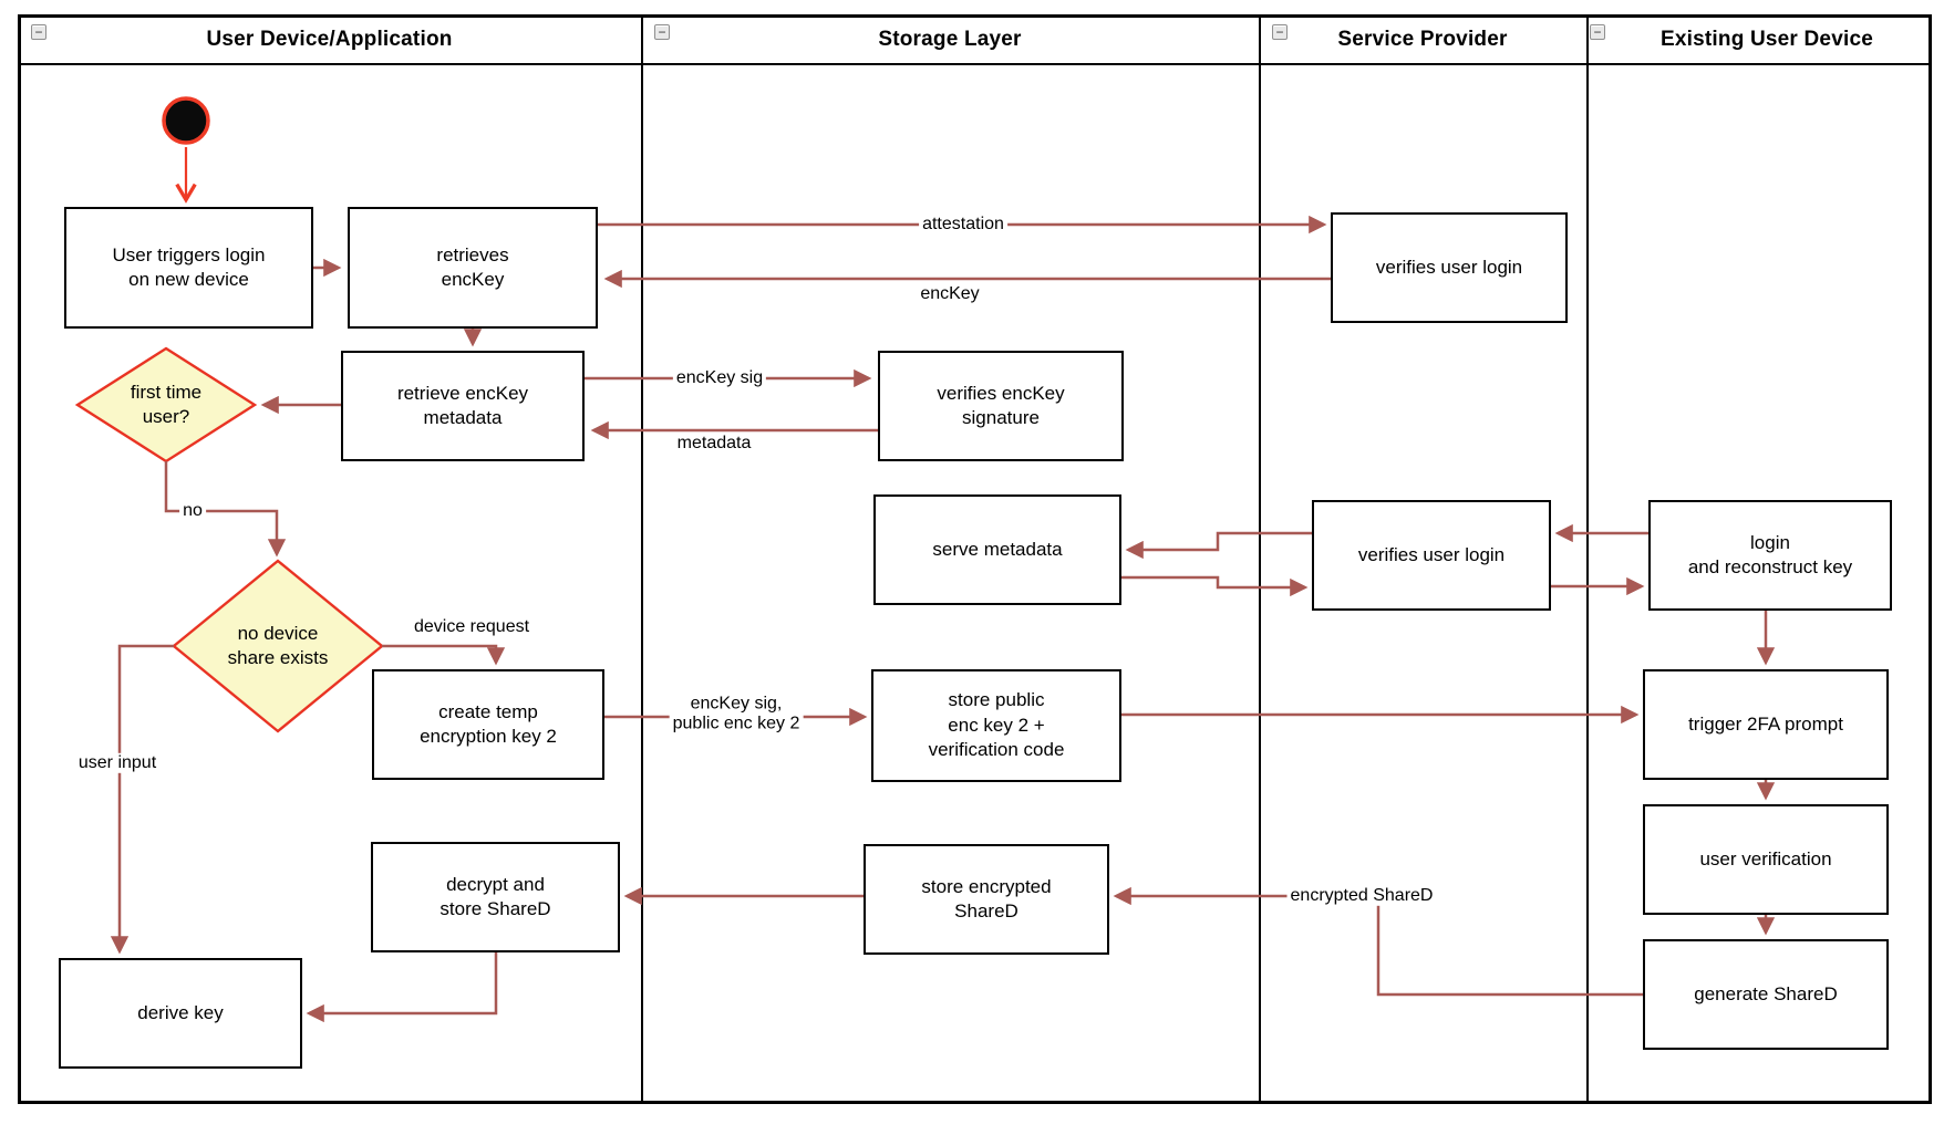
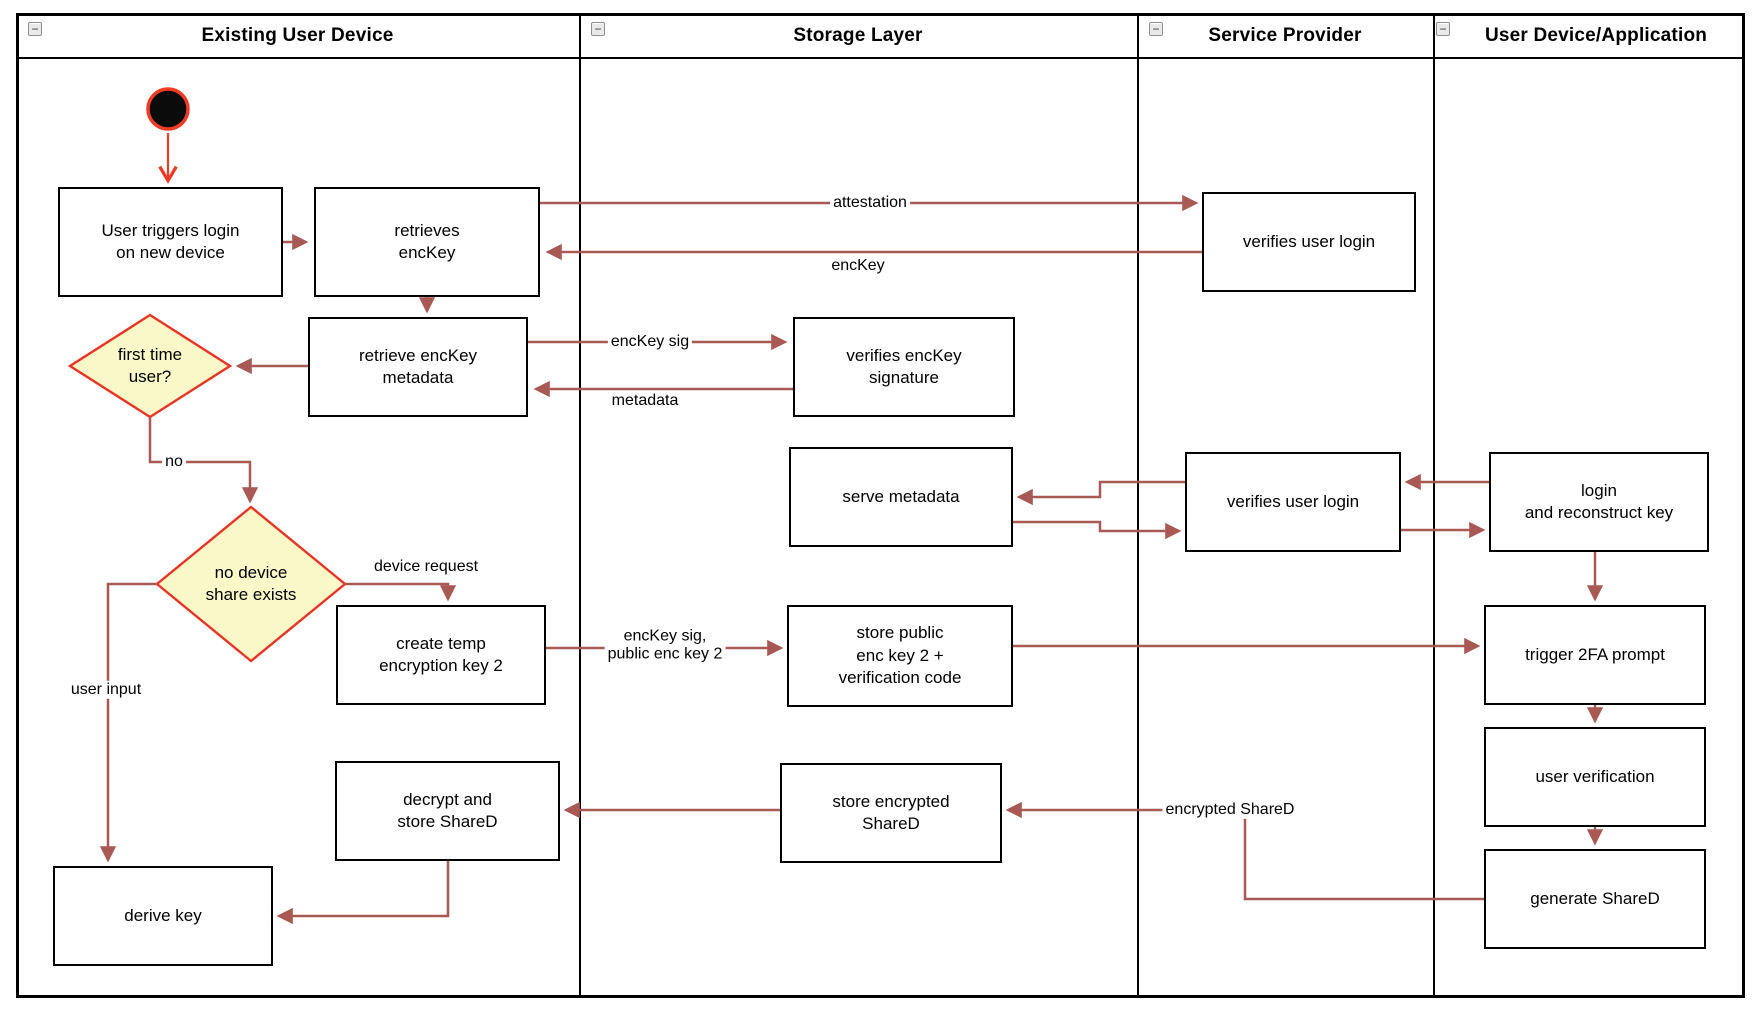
- User Device/Application
+ Existing User Device
  Storage Layer
  Service Provider
- Existing User Device
+ User Device/Application
  −
  −
  −
  −
  User triggers login
  on new device
  retrieves
  encKey
  retrieve encKey
  metadata
  first time
  user?
  no device
  share exists
  create temp
  encryption key 2
  decrypt and
  store ShareD
  derive key
  verifies encKey
  signature
  serve metadata
  store public
  enc key 2 +
  verification code
  store encrypted
  ShareD
  verifies user login
  verifies user login
  login
  and reconstruct key
  trigger 2FA prompt
  user verification
  generate ShareD
  attestation
  encKey
  encKey sig
  metadata
  no
  device request
  user input
  encKey sig,
  public enc key 2
  encrypted ShareD
